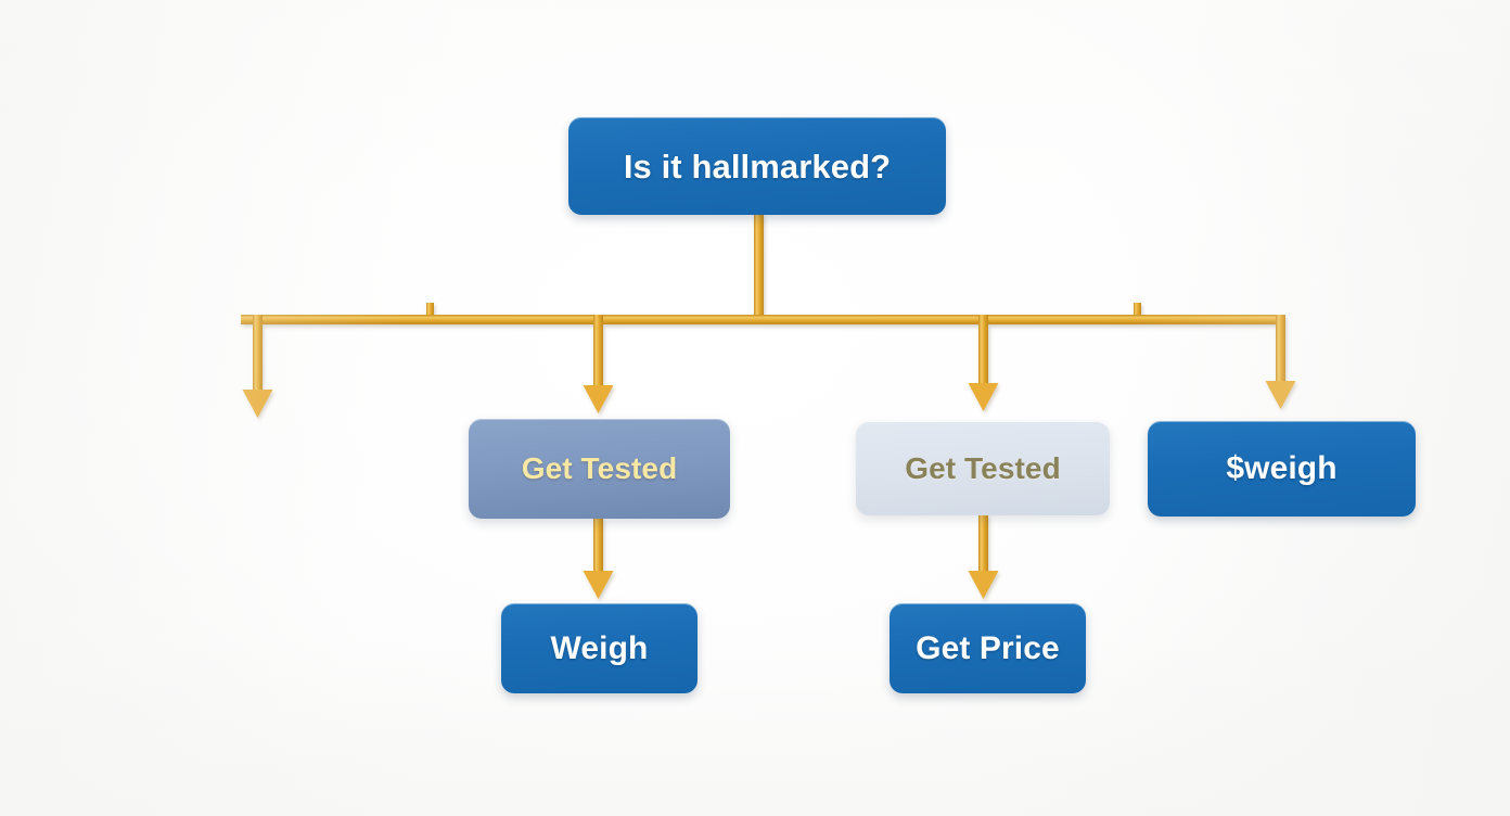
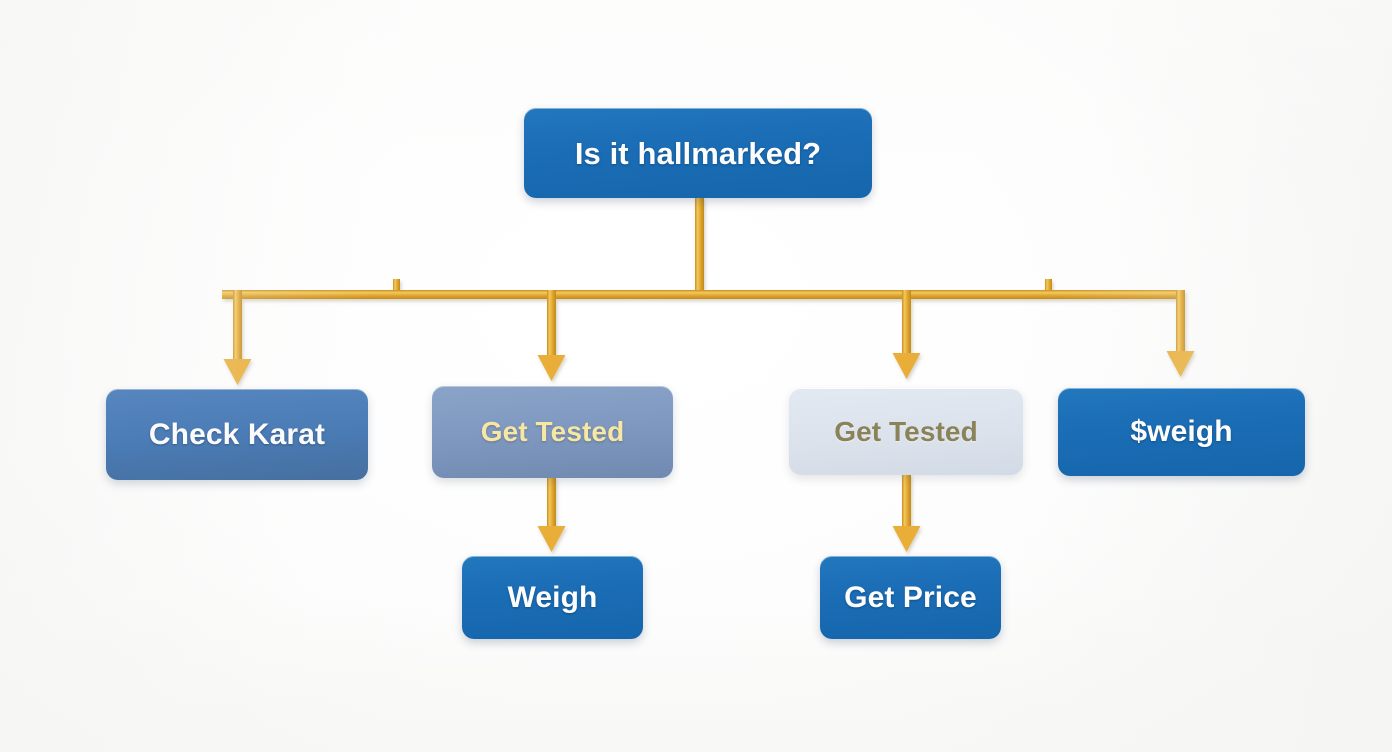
  Is it hallmarked?
+ Check Karat
  Get Tested
  Get Tested
  $weigh
  Weigh
  Get Price
